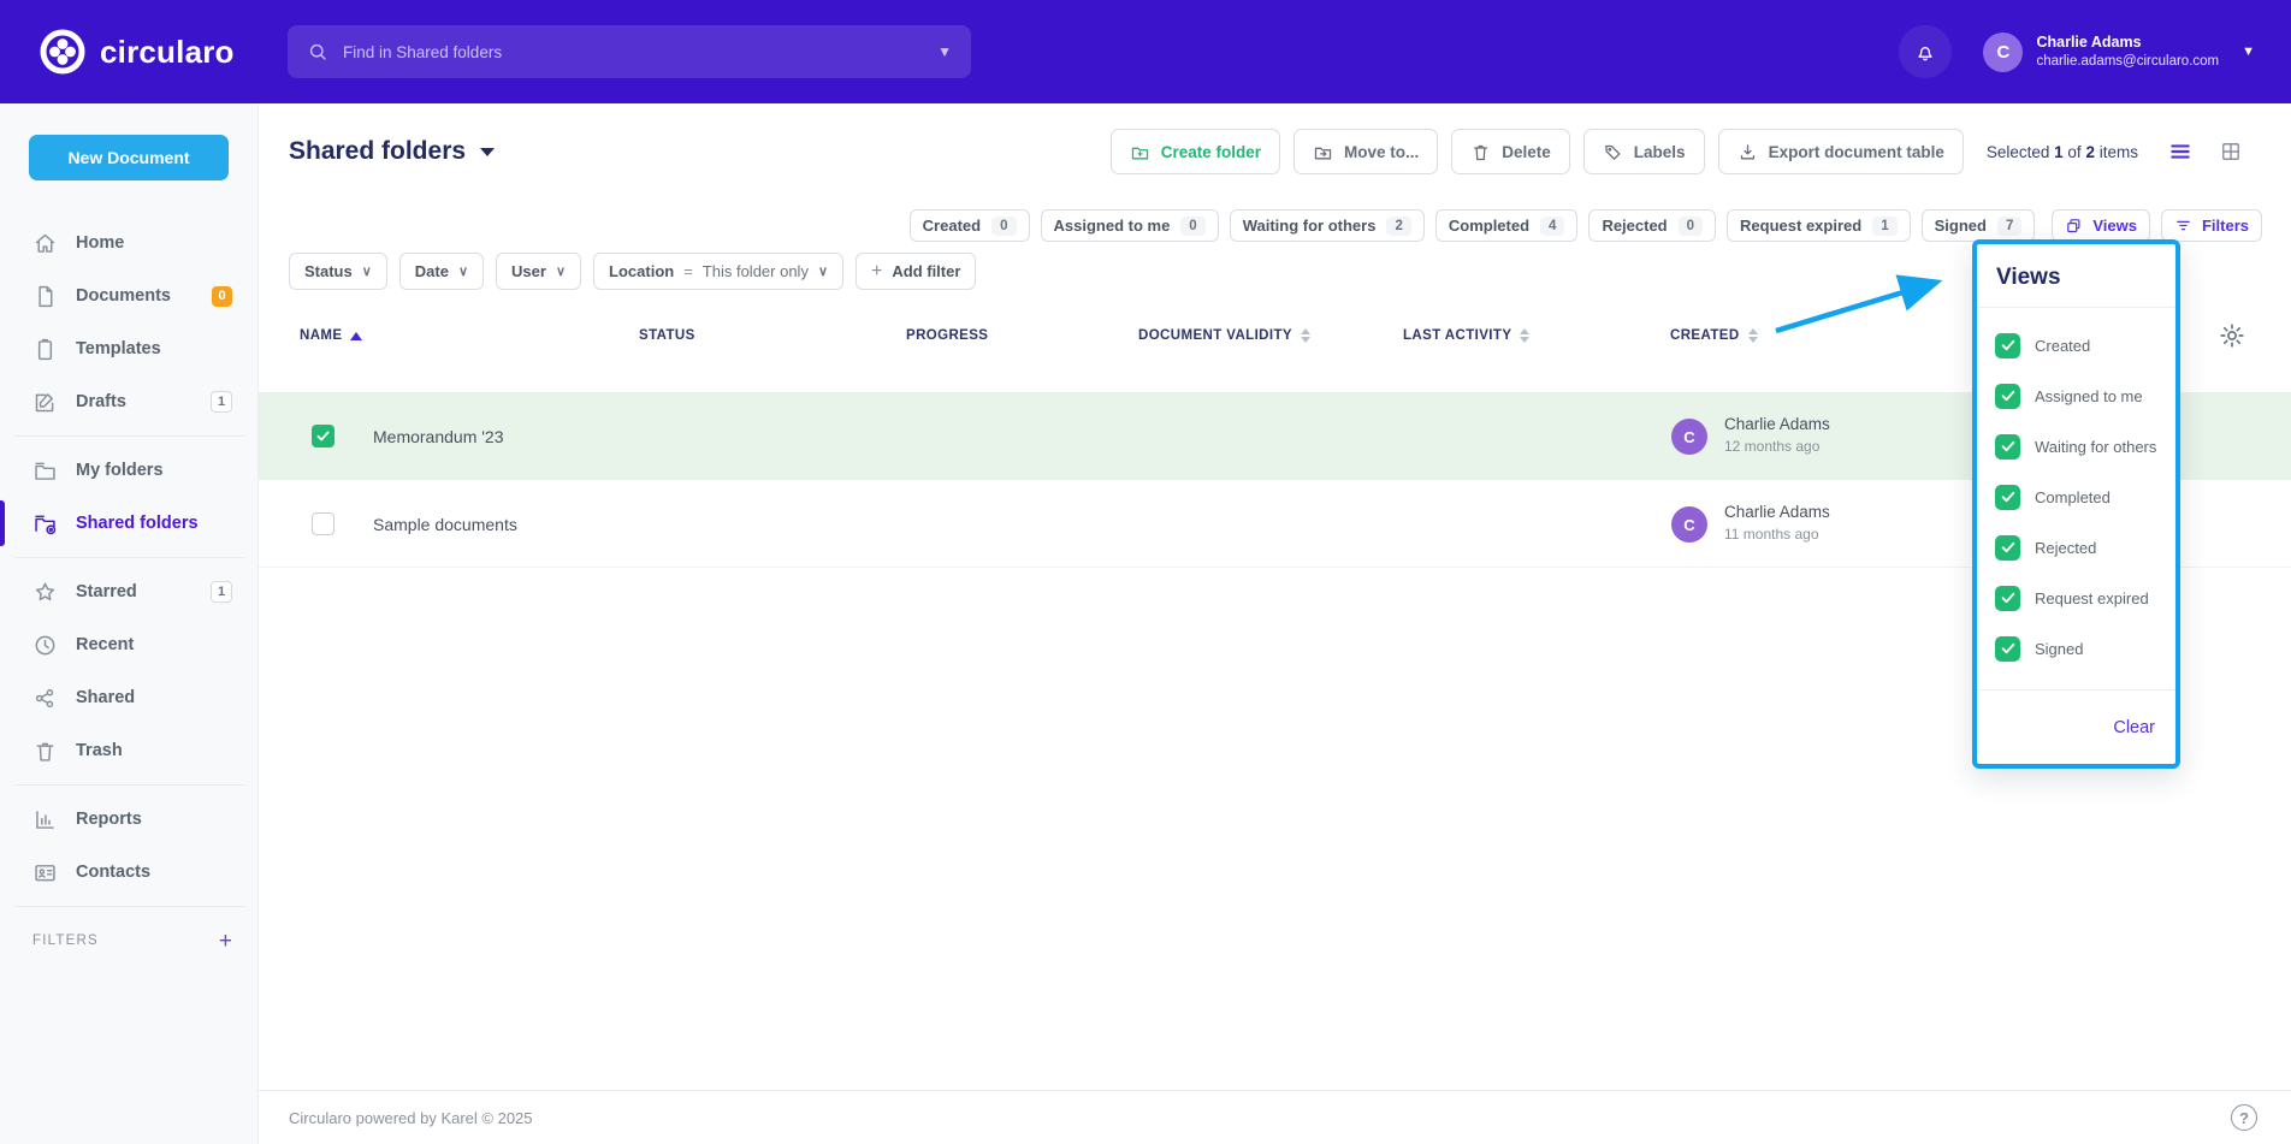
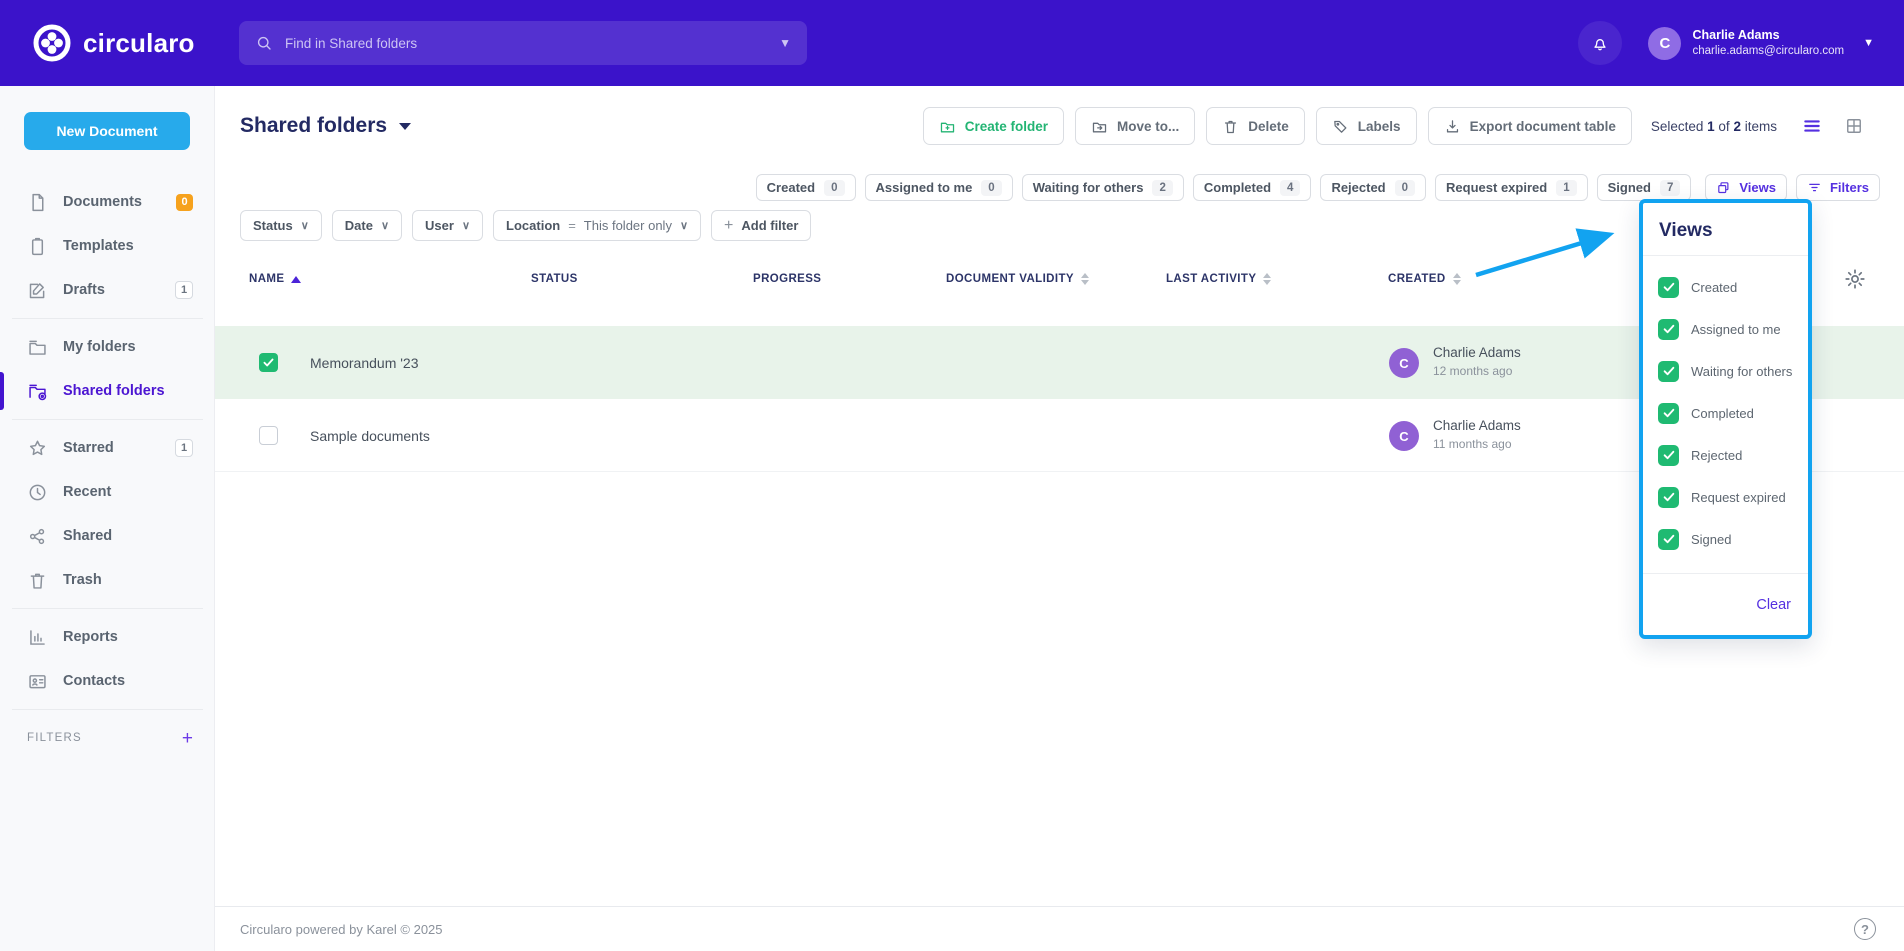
  circularo
  Find in Shared folders
  ▼
  C
  Charlie Adams
  charlie.adams@circularo.com
  ▼
  New Document
- Home
  Documents
  0
  Templates
  Drafts
  1
  My folders
  Shared folders
  Starred
  1
  Recent
  Shared
  Trash
  Reports
  Contacts
  FILTERS
  +
  Shared folders
  Create folder
  Move to...
  Delete
  Labels
  Export document table
  Selected 1 of 2 items
  Created
  0
  Assigned to me
  0
  Waiting for others
  2
  Completed
  4
  Rejected
  0
  Request expired
  1
  Signed
  7
  Views
  Filters
  Status
  ∨
  Date
  ∨
  User
  ∨
  Location
  =
  This folder only
  ∨
  +
  Add filter
  NAME
  STATUS
  PROGRESS
  DOCUMENT VALIDITY
  LAST ACTIVITY
  CREATED
  Memorandum '23
  C
  Charlie Adams
  12 months ago
  Sample documents
  C
  Charlie Adams
  11 months ago
  Views
  Created
  Assigned to me
  Waiting for others
  Completed
  Rejected
  Request expired
  Signed
  Clear
  Circularo powered by Karel © 2025
  ?
